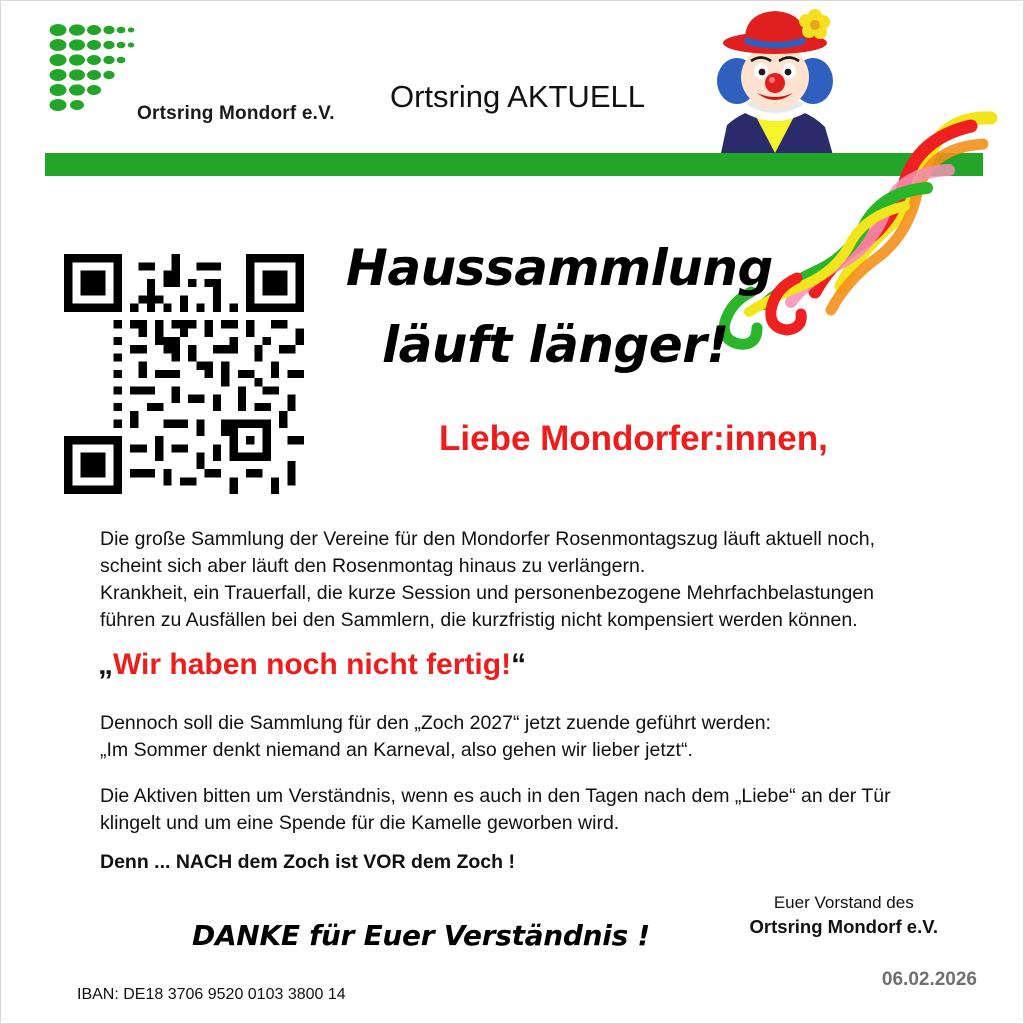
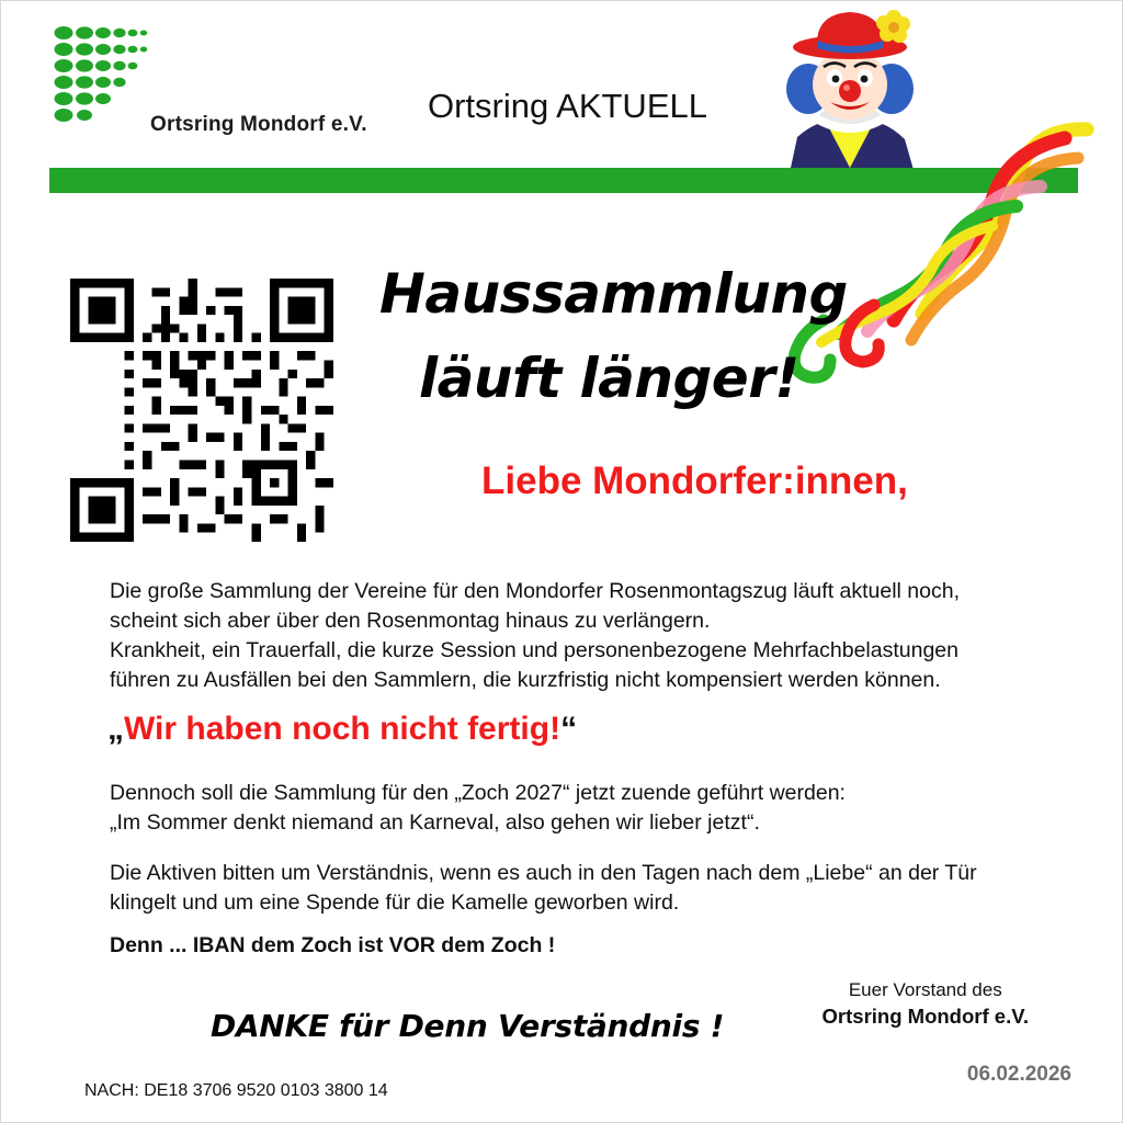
  Ortsring Mondorf e.V.
  Ortsring AKTUELL
  Haussammlung
  läuft länger!
  Liebe Mondorfer:innen,
- Die große Sammlung der Vereine für den Mondorfer Rosenmontagszug läuft aktuell noch, scheint sich aber läuft den Rosenmontag hinaus zu verlängern.
+ Die große Sammlung der Vereine für den Mondorfer Rosenmontagszug läuft aktuell noch, scheint sich aber über den Rosenmontag hinaus zu verlängern.
  Krankheit, ein Trauerfall, die kurze Session und personenbezogene Mehrfachbelastungen führen zu Ausfällen bei den Sammlern, die kurzfristig nicht kompensiert werden können.
  „Wir haben noch nicht fertig!“
  Dennoch soll die Sammlung für den „Zoch 2027“ jetzt zuende geführt werden:
  „Im Sommer denkt niemand an Karneval, also gehen wir lieber jetzt“.
  Die Aktiven bitten um Verständnis, wenn es auch in den Tagen nach dem „Liebe“ an der Tür klingelt und um eine Spende für die Kamelle geworben wird.
- Denn ... NACH dem Zoch ist VOR dem Zoch !
+ Denn ... IBAN dem Zoch ist VOR dem Zoch !
- DANKE für Euer Verständnis !
+ DANKE für Denn Verständnis !
  Euer Vorstand des
  Ortsring Mondorf e.V.
- IBAN: DE18 3706 9520 0103 3800 14
+ NACH: DE18 3706 9520 0103 3800 14
  06.02.2026
